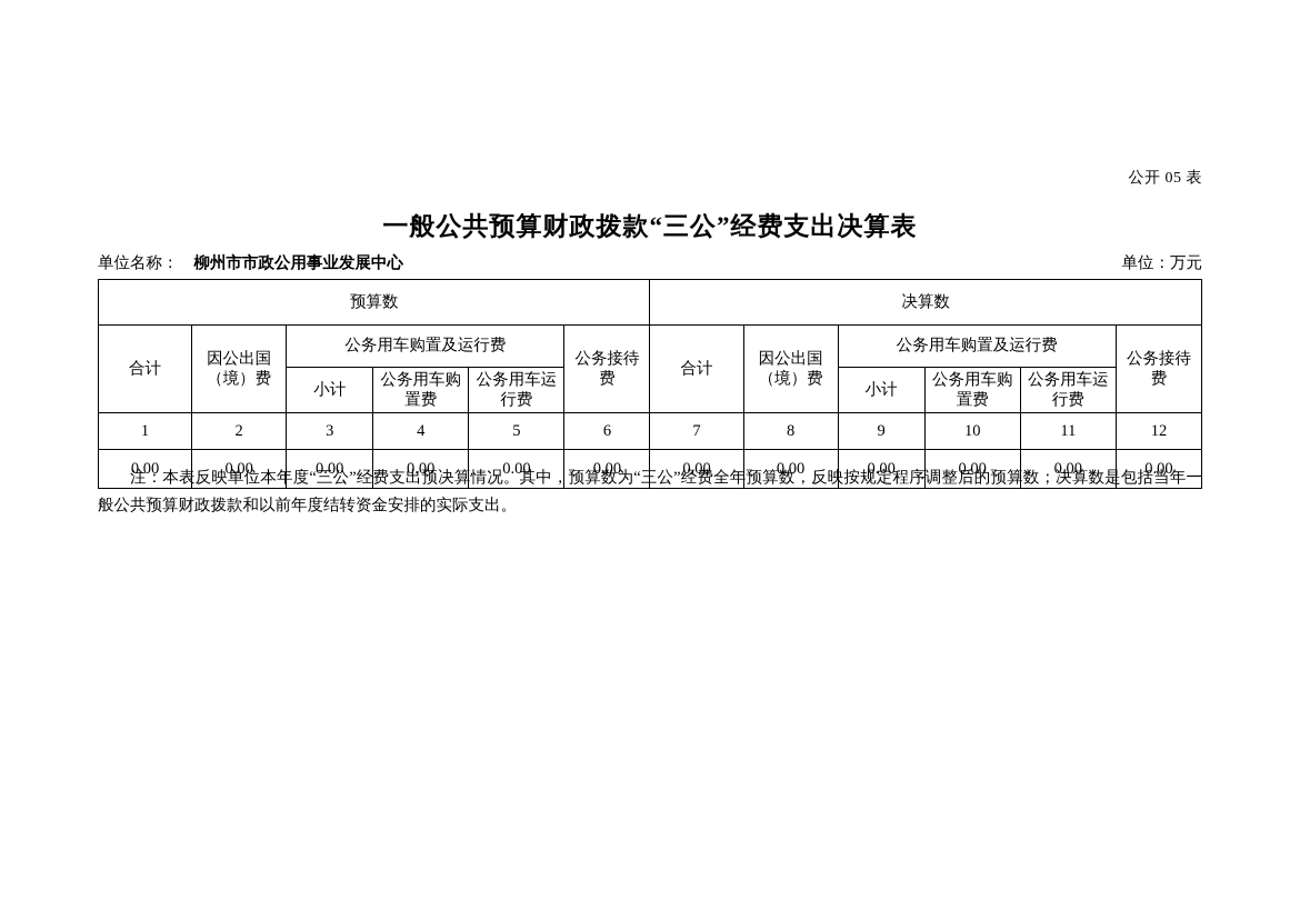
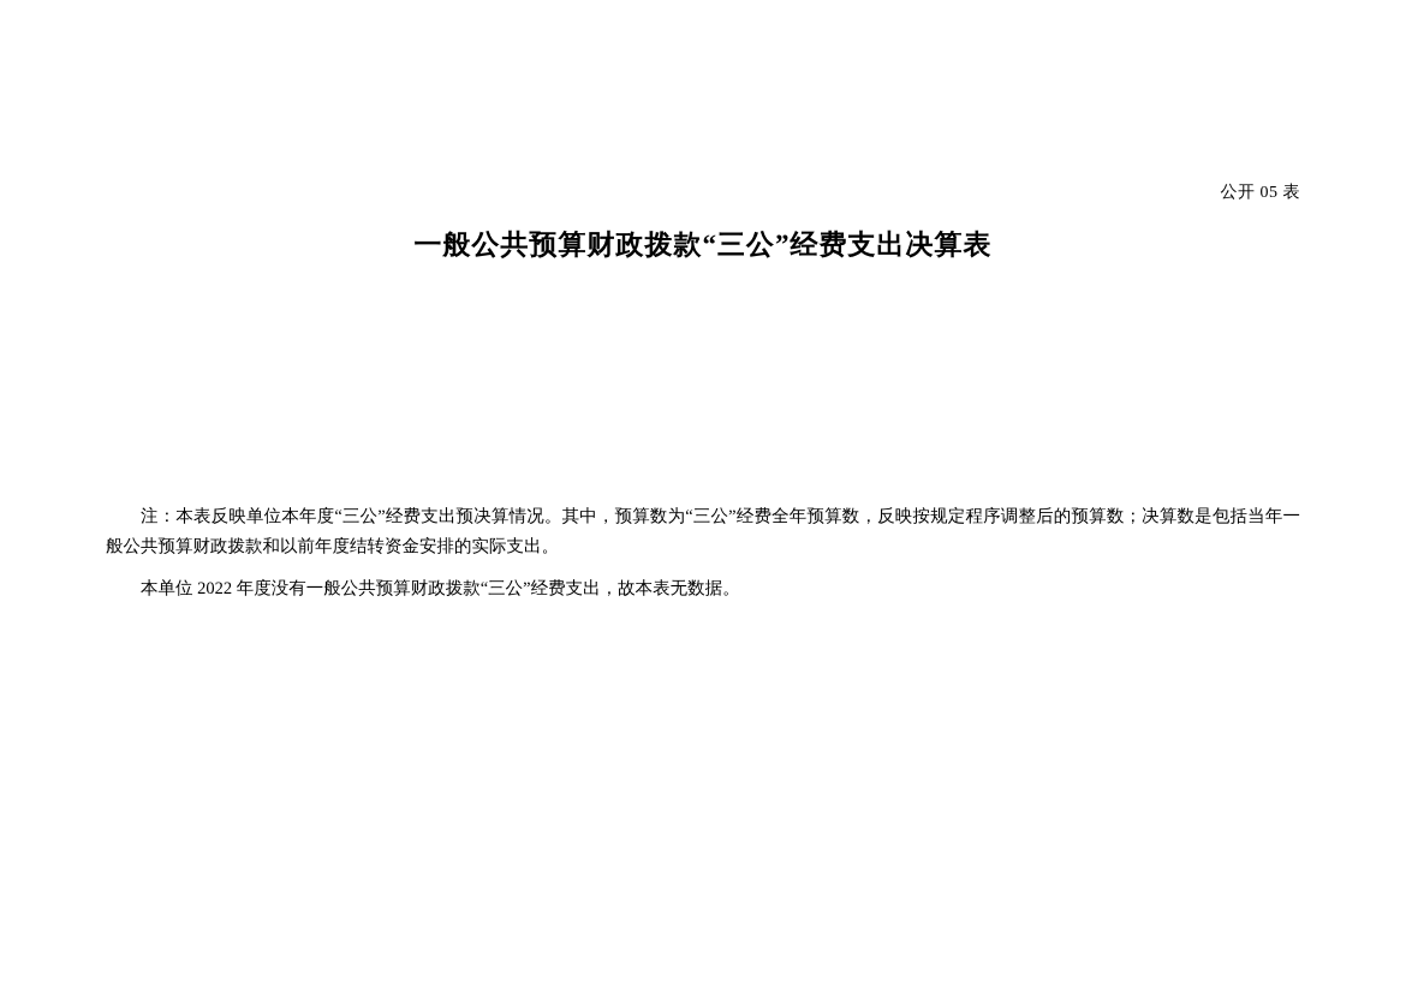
  公开 05 表
  一般公共预算财政拨款“三公”经费支出决算表
- 单位名称： 柳州市市政公用事业发展中心
- 单位：万元
- 预算数	决算数
- 合计	因公出国（境）费	公务用车购置及运行费	公务接待费	合计	因公出国（境）费	公务用车购置及运行费	公务接待费
- 小计	公务用车购置费	公务用车运行费	小计	公务用车购置费	公务用车运行费
- 1	2	3	4	5	6	7	8	9	10	11	12
- 0.00	0.00	0.00	0.00	0.00	0.00	0.00	0.00	0.00	0.00	0.00	0.00
  注：本表反映单位本年度“三公”经费支出预决算情况。其中，预算数为“三公”经费全年预算数，反映按规定程序调整后的预算数；决算数是包括当年一般公共预算财政拨款和以前年度结转资金安排的实际支出。
+ 本单位 2022 年度没有一般公共预算财政拨款“三公”经费支出，故本表无数据。
